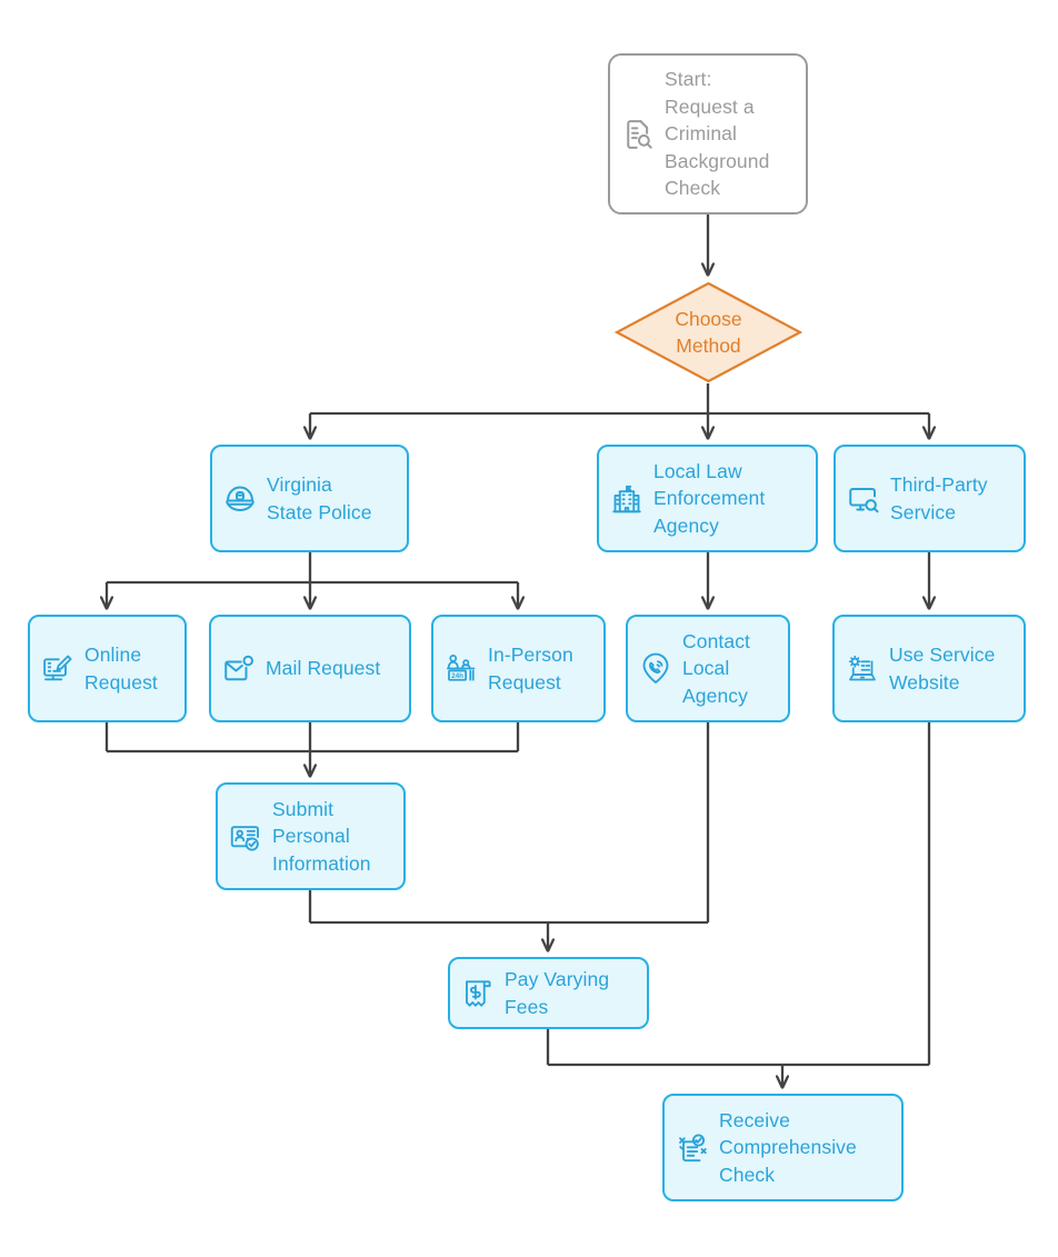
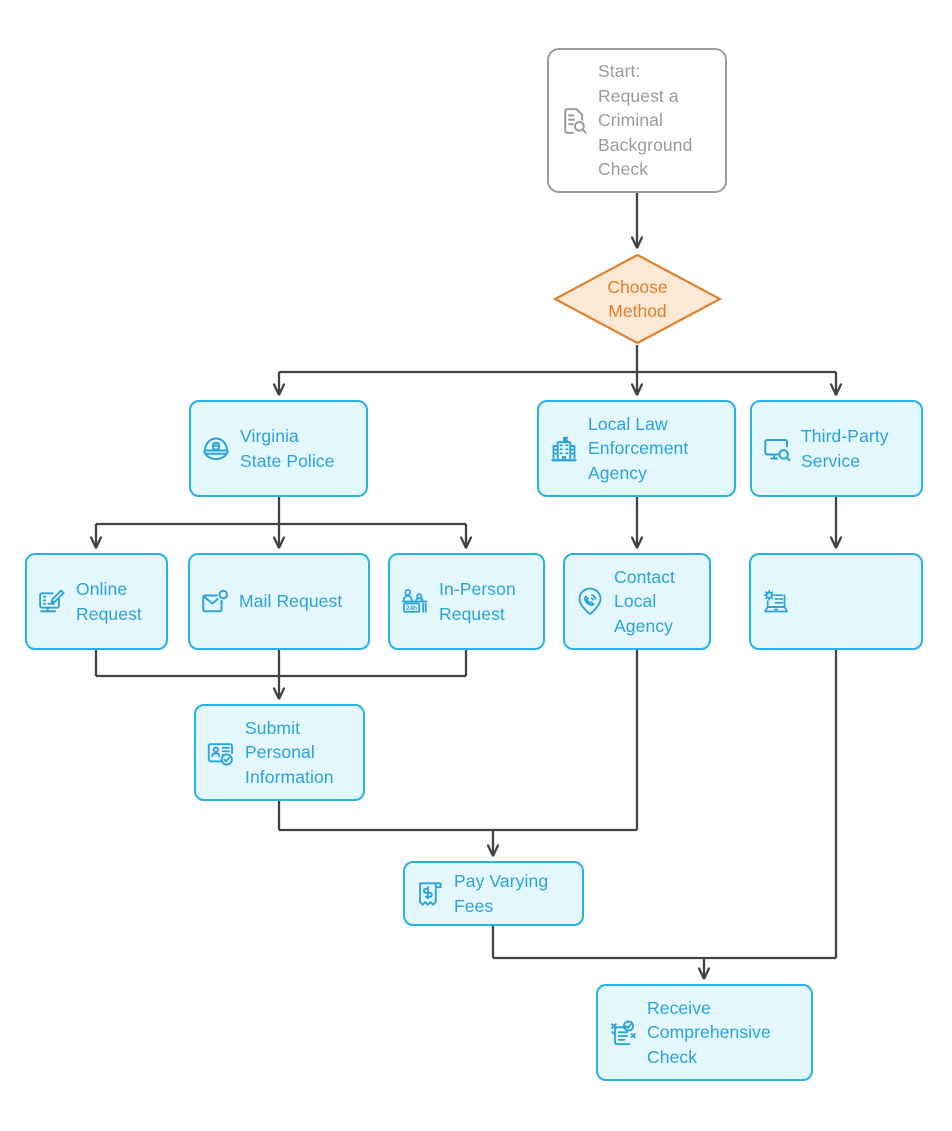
  Start:
  Request a
  Criminal
  Background
  Check
  Choose
  Method
  Virginia
  State Police
  Local Law
  Enforcement
  Agency
  Third-Party
  Service
  Online
  Request
  Mail Request
  In-Person
  Request
  Contact
  Local
  Agency
- Use Service
- Website
  Submit
  Personal
  Information
  Pay Varying
  Fees
  Receive
  Comprehensive
  Check
